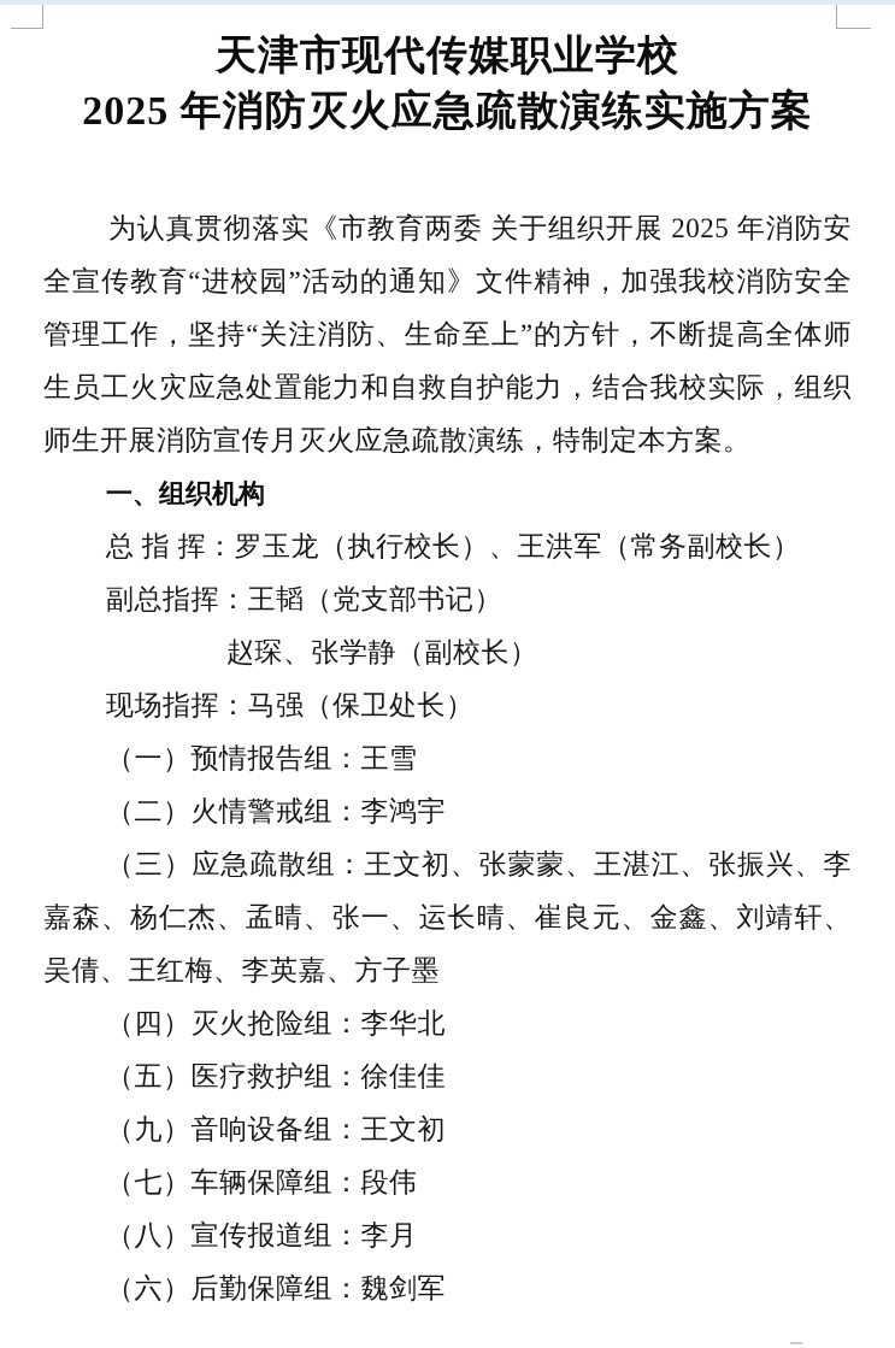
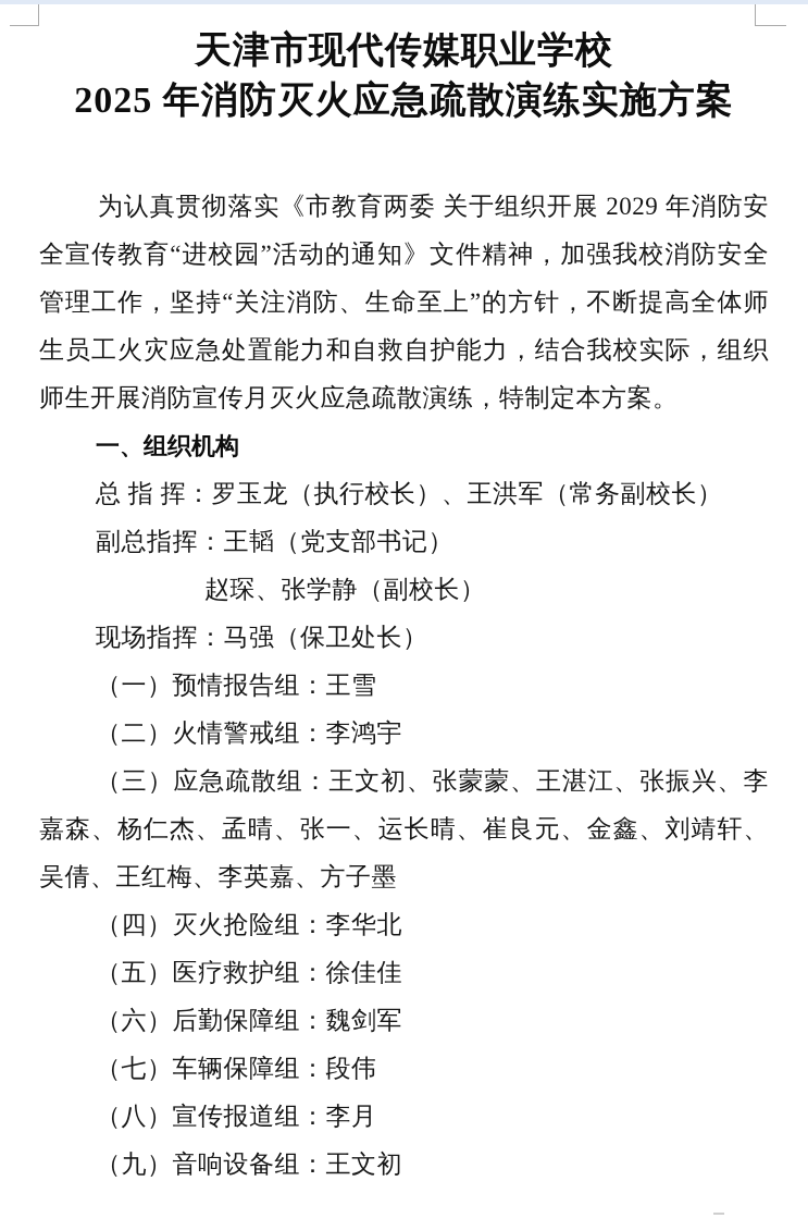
  天津市现代传媒职业学校
  2025 年消防灭火应急疏散演练实施方案
- 为认真贯彻落实《市教育两委 关于组织开展 2025 年消防安全宣传教育“进校园”活动的通知》文件精神，加强我校消防安全管理工作，坚持“关注消防、生命至上”的方针，不断提高全体师生员工火灾应急处置能力和自救自护能力，结合我校实际，组织师生开展消防宣传月灭火应急疏散演练，特制定本方案。
+ 为认真贯彻落实《市教育两委 关于组织开展 2029 年消防安全宣传教育“进校园”活动的通知》文件精神，加强我校消防安全管理工作，坚持“关注消防、生命至上”的方针，不断提高全体师生员工火灾应急处置能力和自救自护能力，结合我校实际，组织师生开展消防宣传月灭火应急疏散演练，特制定本方案。
  一、组织机构
  总 指 挥：罗玉龙（执行校长）、王洪军（常务副校长）
  副总指挥：王韬（党支部书记）
  赵琛、张学静（副校长）
  现场指挥：马强（保卫处长）
  （一）预情报告组：王雪
  （二）火情警戒组：李鸿宇
  （三）应急疏散组：王文初、张蒙蒙、王湛江、张振兴、李嘉森、杨仁杰、孟晴、张一、运长晴、崔良元、金鑫、刘靖轩、吴倩、王红梅、李英嘉、方子墨
  （四）灭火抢险组：李华北
  （五）医疗救护组：徐佳佳
- （九）音响设备组：王文初
+ （六）后勤保障组：魏剑军
  （七）车辆保障组：段伟
  （八）宣传报道组：李月
- （六）后勤保障组：魏剑军
+ （九）音响设备组：王文初
